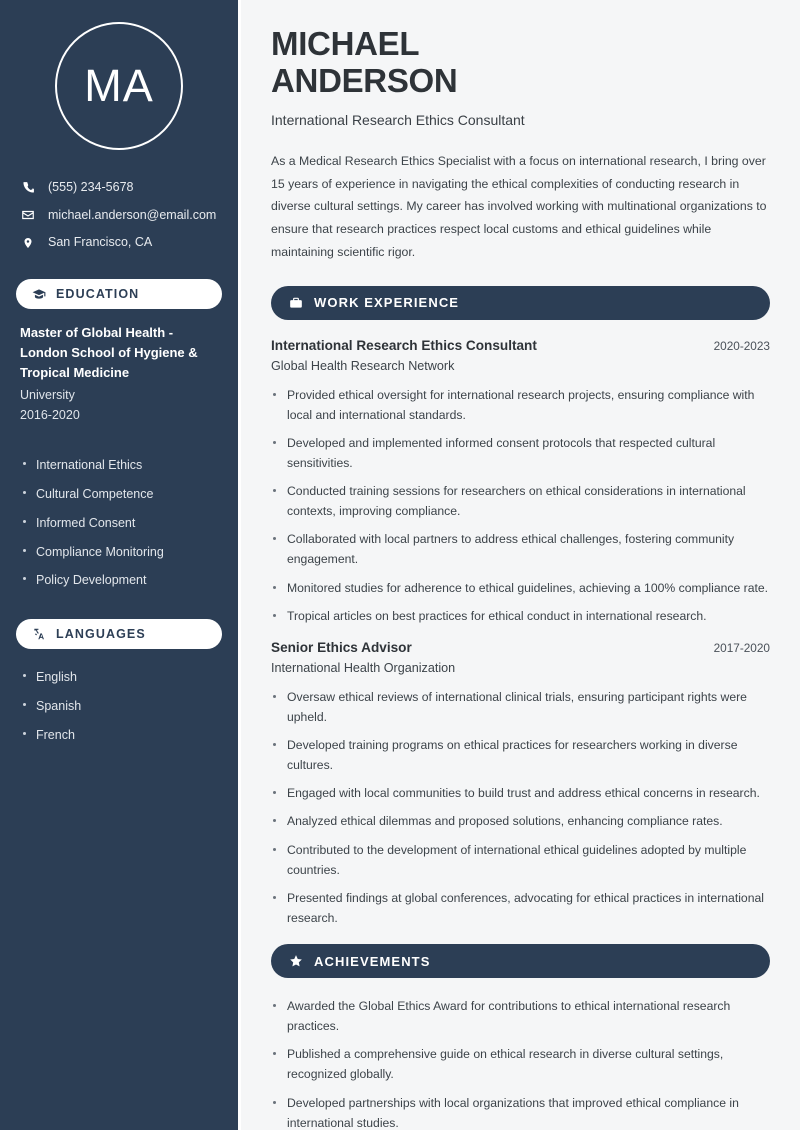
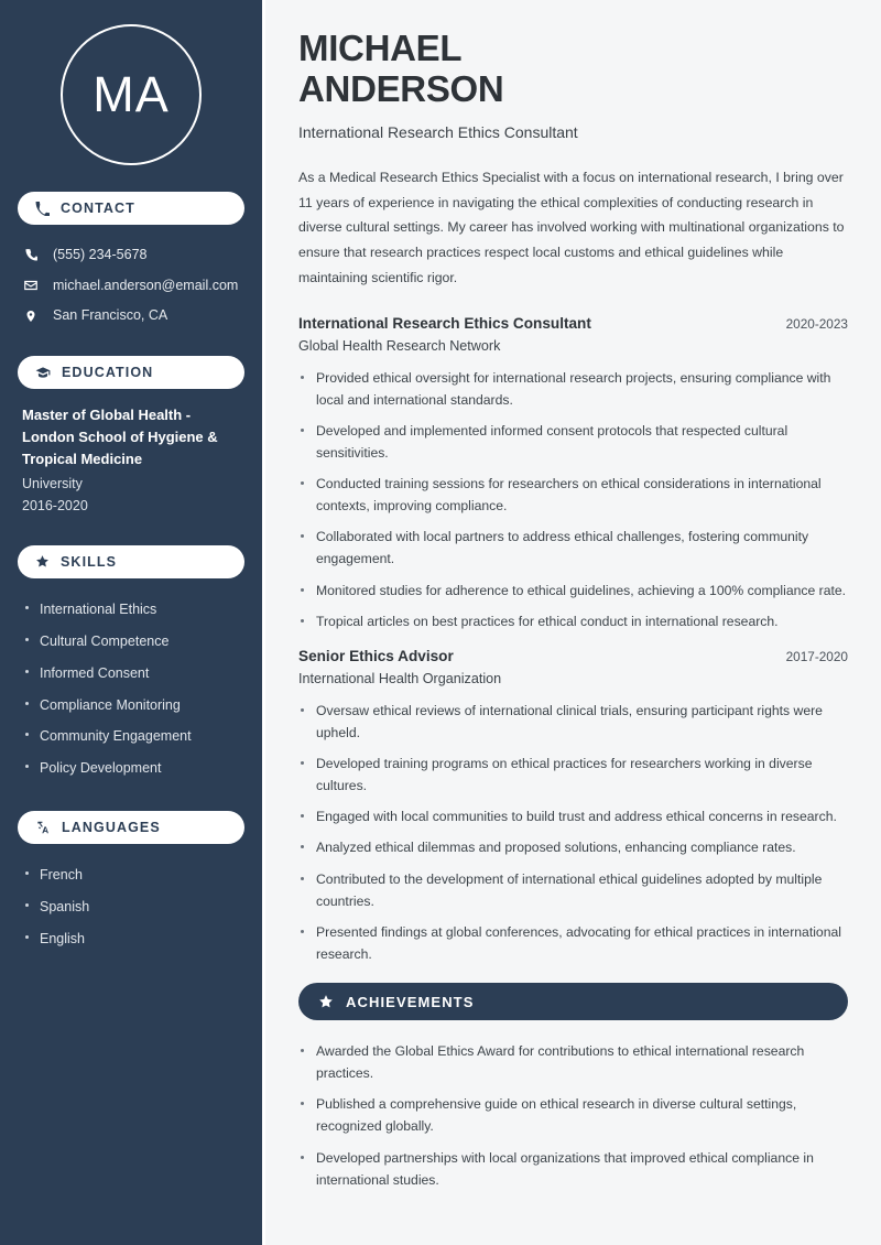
  MA
+ CONTACT
  (555) 234-5678
  michael.anderson@email.com
  San Francisco, CA
  EDUCATION
  Master of Global Health - London School of Hygiene & Tropical Medicine
  University
  2016-2020
+ SKILLS
  International Ethics
  Cultural Competence
  Informed Consent
  Compliance Monitoring
+ Community Engagement
  Policy Development
  LANGUAGES
- English
+ French
  Spanish
- French
+ English
  MICHAEL
  ANDERSON
  International Research Ethics Consultant
- As a Medical Research Ethics Specialist with a focus on international research, I bring over 15 years of experience in navigating the ethical complexities of conducting research in diverse cultural settings. My career has involved working with multinational organizations to ensure that research practices respect local customs and ethical guidelines while maintaining scientific rigor.
+ As a Medical Research Ethics Specialist with a focus on international research, I bring over 11 years of experience in navigating the ethical complexities of conducting research in diverse cultural settings. My career has involved working with multinational organizations to ensure that research practices respect local customs and ethical guidelines while maintaining scientific rigor.
- WORK EXPERIENCE
  International Research Ethics Consultant
  2020-2023
  Global Health Research Network
  Provided ethical oversight for international research projects, ensuring compliance with local and international standards.
  Developed and implemented informed consent protocols that respected cultural sensitivities.
  Conducted training sessions for researchers on ethical considerations in international contexts, improving compliance.
  Collaborated with local partners to address ethical challenges, fostering community engagement.
  Monitored studies for adherence to ethical guidelines, achieving a 100% compliance rate.
  Tropical articles on best practices for ethical conduct in international research.
  Senior Ethics Advisor
  2017-2020
  International Health Organization
  Oversaw ethical reviews of international clinical trials, ensuring participant rights were upheld.
  Developed training programs on ethical practices for researchers working in diverse cultures.
  Engaged with local communities to build trust and address ethical concerns in research.
  Analyzed ethical dilemmas and proposed solutions, enhancing compliance rates.
  Contributed to the development of international ethical guidelines adopted by multiple countries.
  Presented findings at global conferences, advocating for ethical practices in international research.
  ACHIEVEMENTS
  Awarded the Global Ethics Award for contributions to ethical international research practices.
  Published a comprehensive guide on ethical research in diverse cultural settings, recognized globally.
  Developed partnerships with local organizations that improved ethical compliance in international studies.
